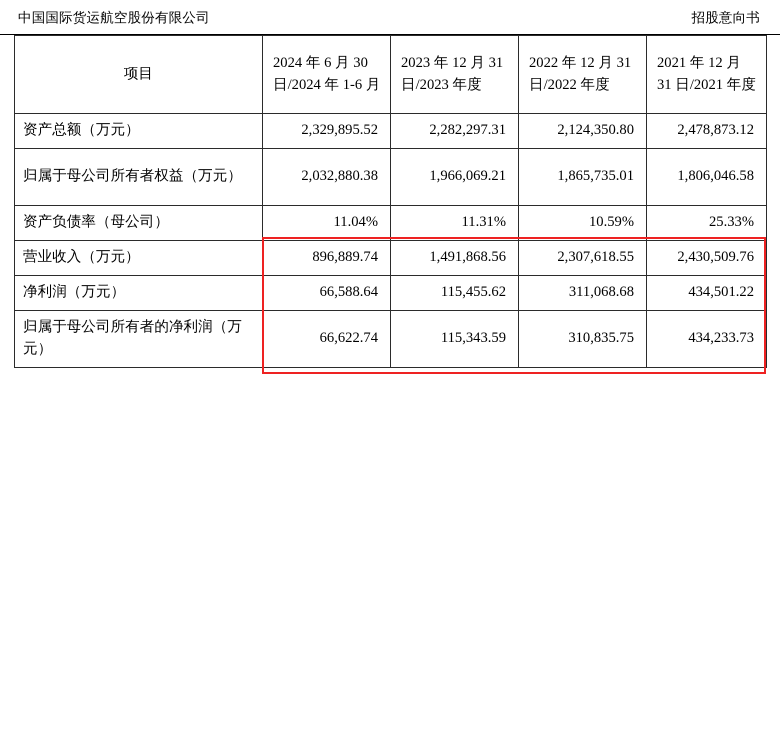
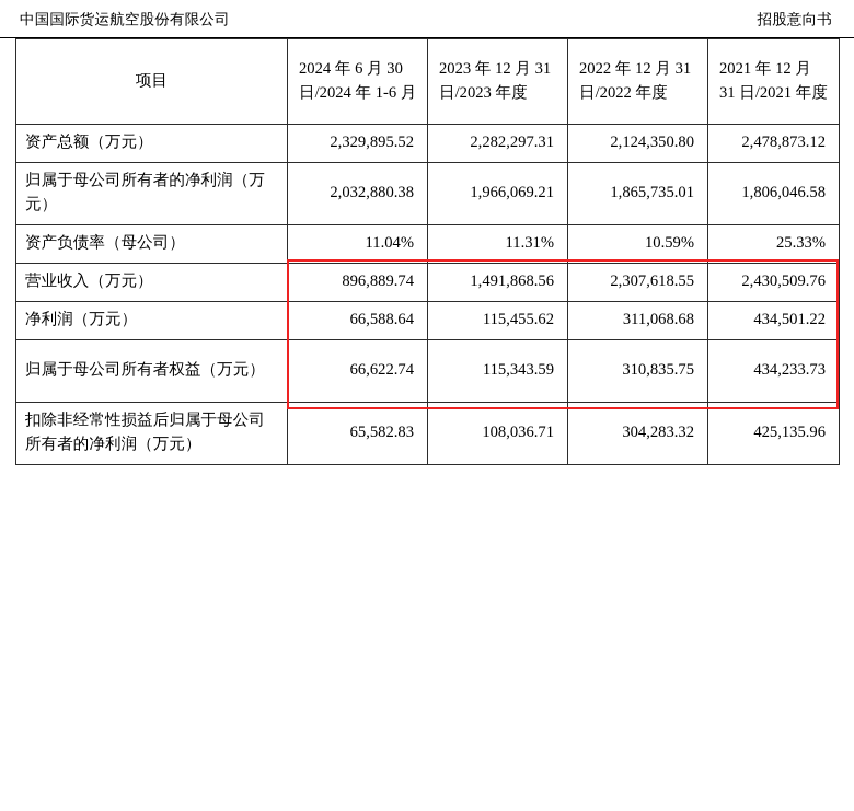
  中国国际货运航空股份有限公司
  招股意向书
  项目	2024 年 6 月 30 日/2024 年 1-6 月	2023 年 12 月 31 日/2023 年度	2022 年 12 月 31 日/2022 年度	2021 年 12 月 31 日/2021 年度
  资产总额（万元）	2,329,895.52	2,282,297.31	2,124,350.80	2,478,873.12
- 归属于母公司所有者权益（万元）	2,032,880.38	1,966,069.21	1,865,735.01	1,806,046.58
+ 归属于母公司所有者的净利润（万元）	2,032,880.38	1,966,069.21	1,865,735.01	1,806,046.58
  资产负债率（母公司）	11.04%	11.31%	10.59%	25.33%
  营业收入（万元）	896,889.74	1,491,868.56	2,307,618.55	2,430,509.76
  净利润（万元）	66,588.64	115,455.62	311,068.68	434,501.22
- 归属于母公司所有者的净利润（万元）	66,622.74	115,343.59	310,835.75	434,233.73
+ 归属于母公司所有者权益（万元）	66,622.74	115,343.59	310,835.75	434,233.73
+ 扣除非经常性损益后归属于母公司所有者的净利润（万元）	65,582.83	108,036.71	304,283.32	425,135.96
